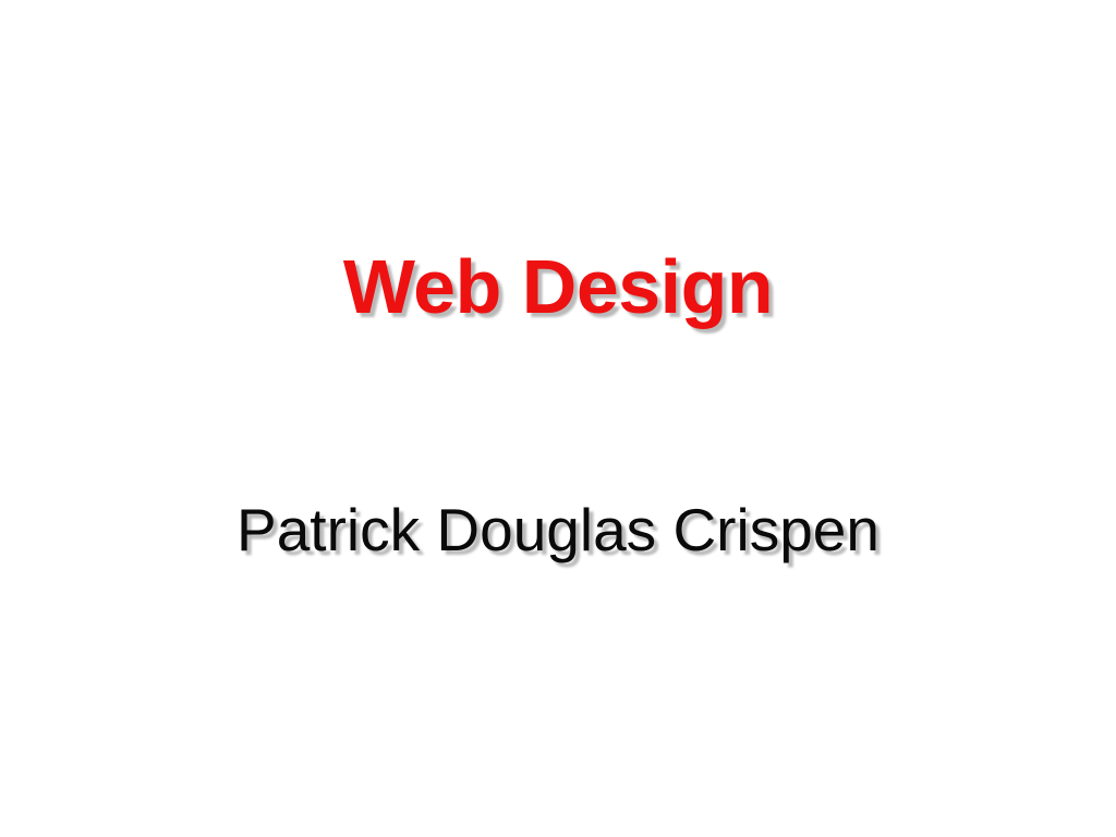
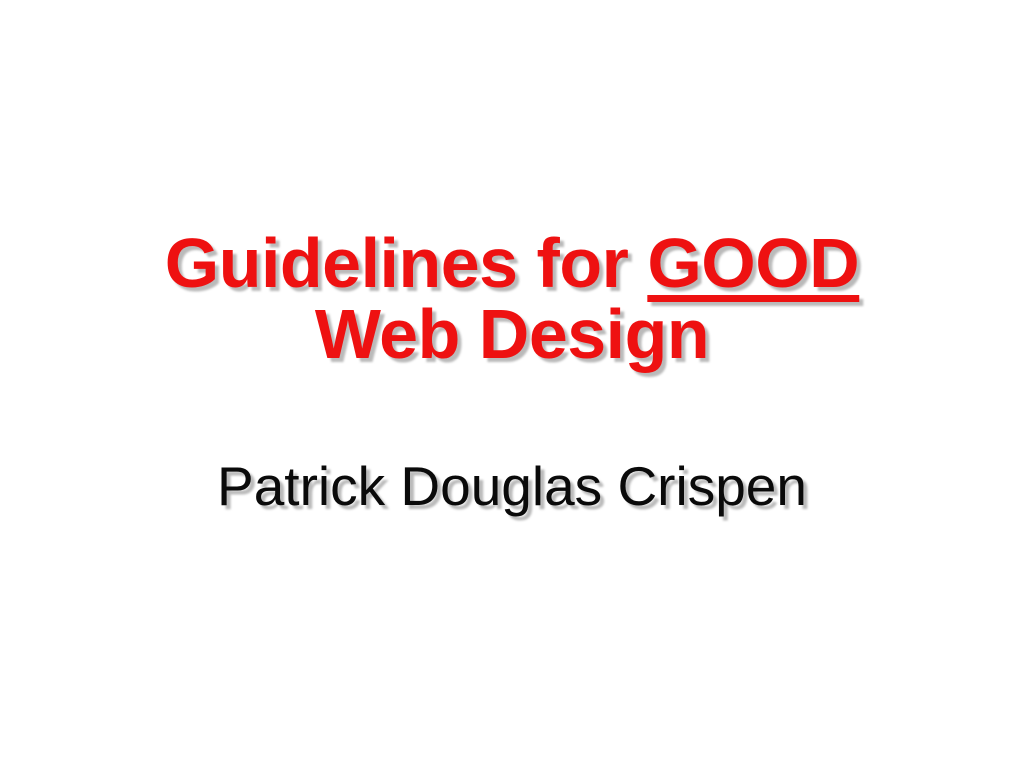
+ Guidelines for GOOD
  Web Design
  Patrick Douglas Crispen
